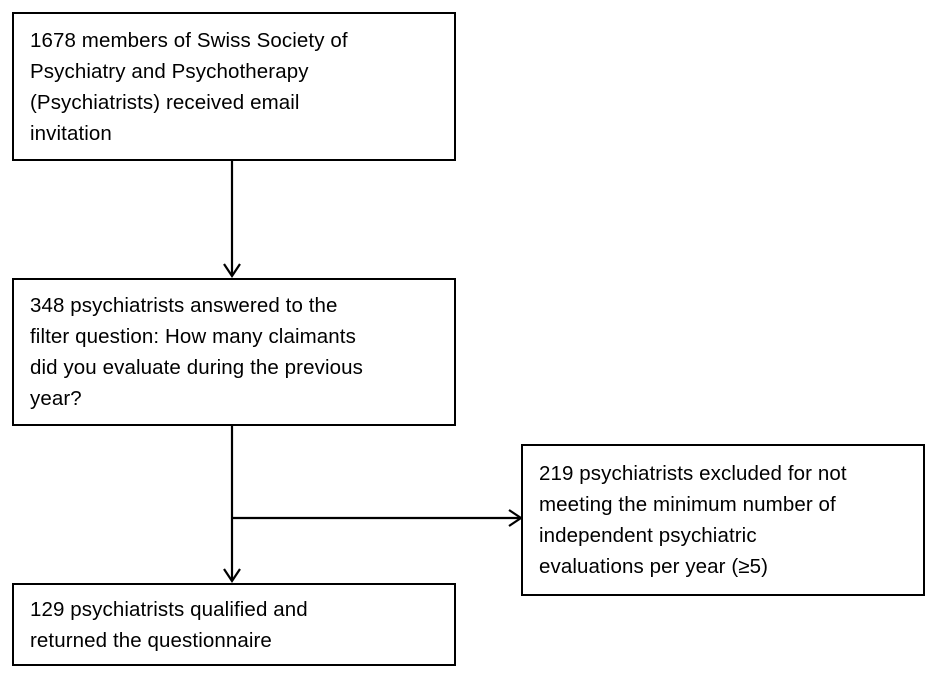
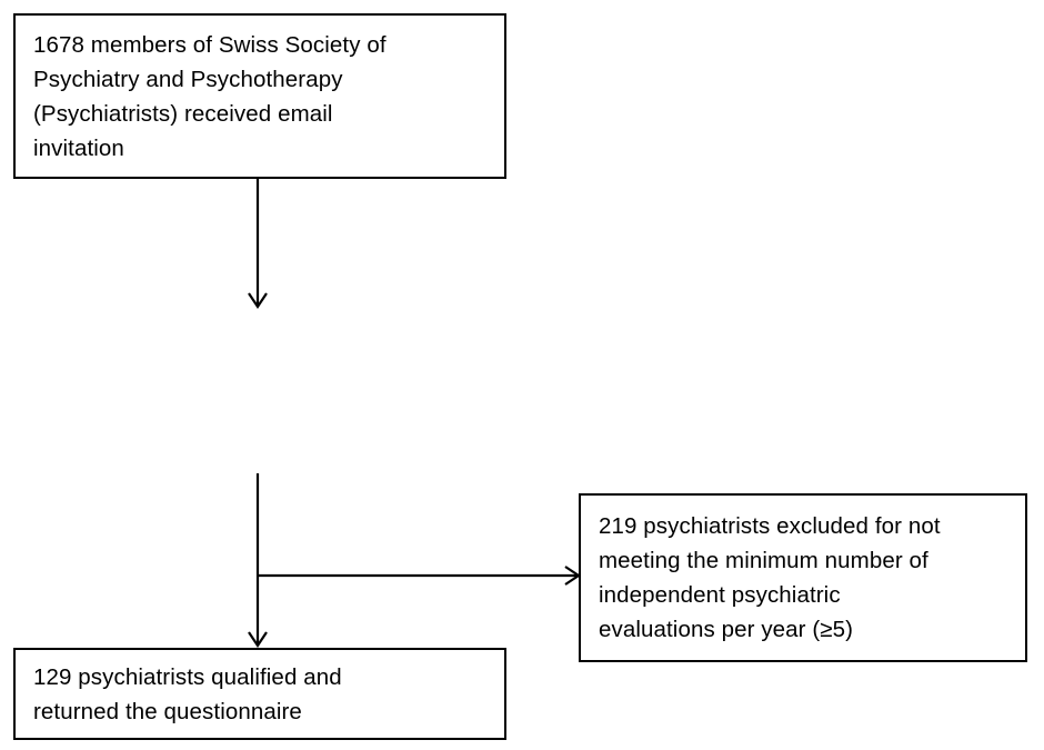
  1678 members of Swiss Society of
  Psychiatry and Psychotherapy
  (Psychiatrists) received email
  invitation
- 348 psychiatrists answered to the
- filter question: How many claimants
- did you evaluate during the previous
- year?
  219 psychiatrists excluded for not
  meeting the minimum number of
  independent psychiatric
  evaluations per year (≥5)
  129 psychiatrists qualified and
  returned the questionnaire
